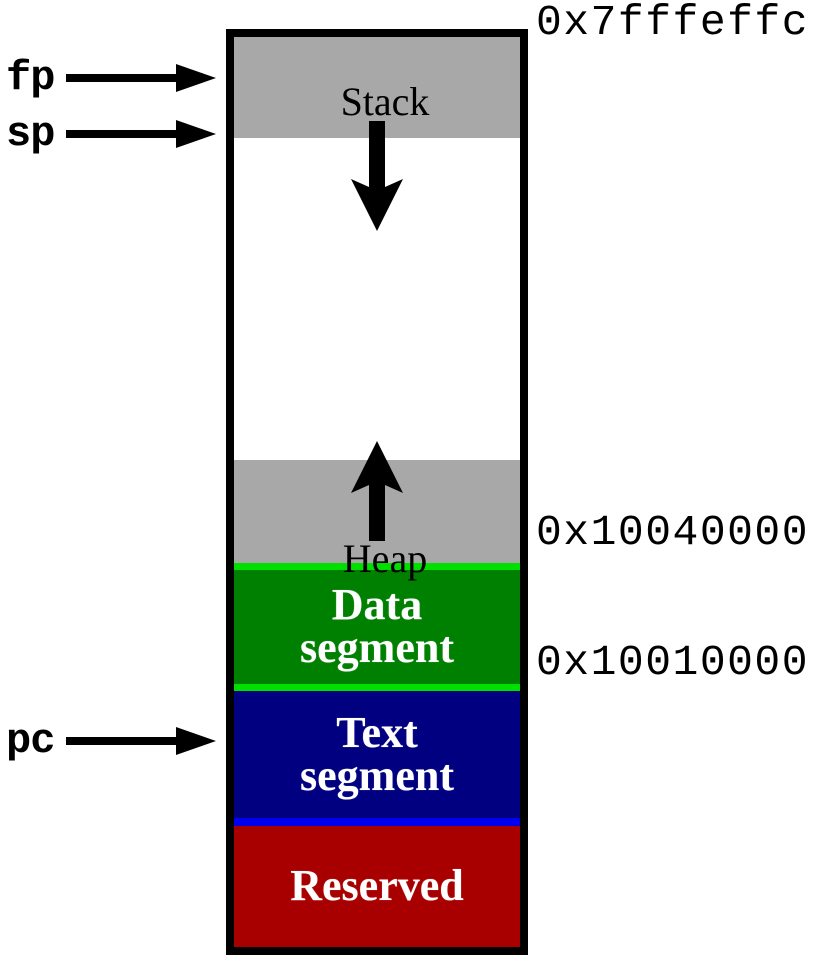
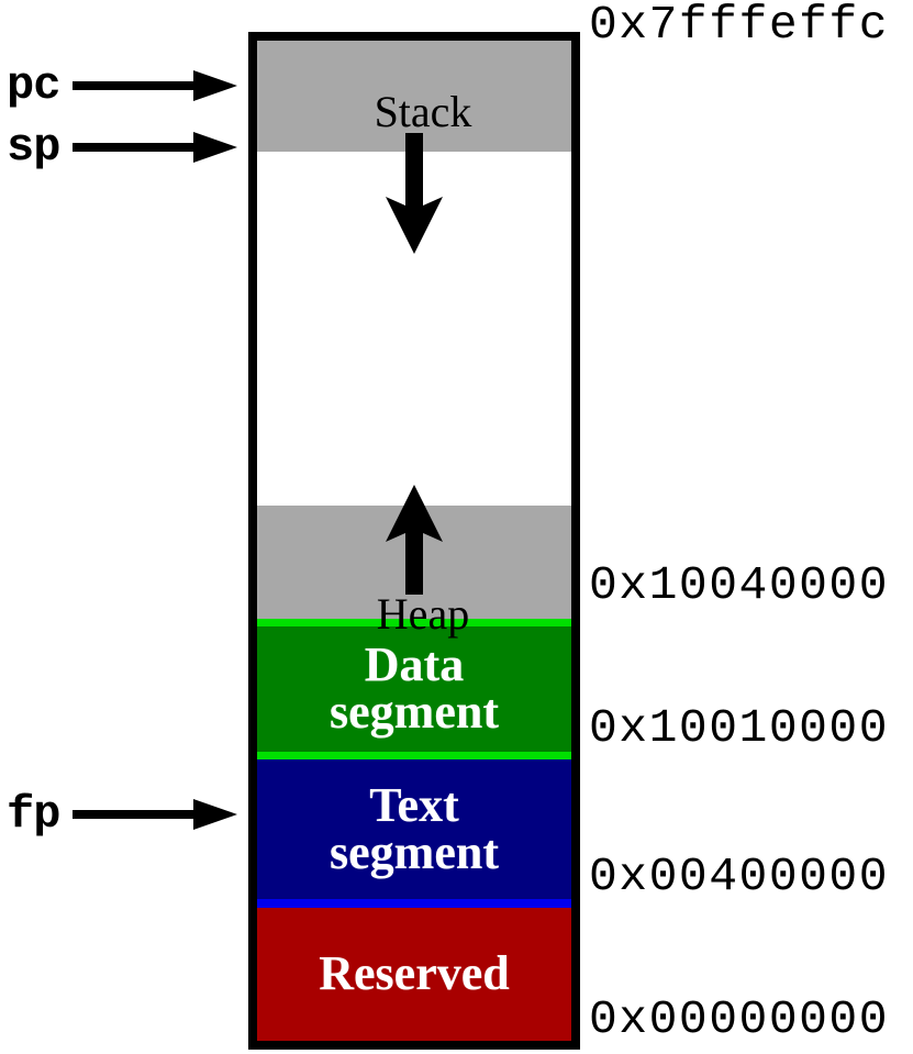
- fp
+ pc
  sp
- pc
+ fp
  Data
  segment
  Text
  segment
  Reserved
  Stack
  Heap
  0x7fffeffc
  0x10040000
  0x10010000
+ 0x00400000
+ 0x00000000
